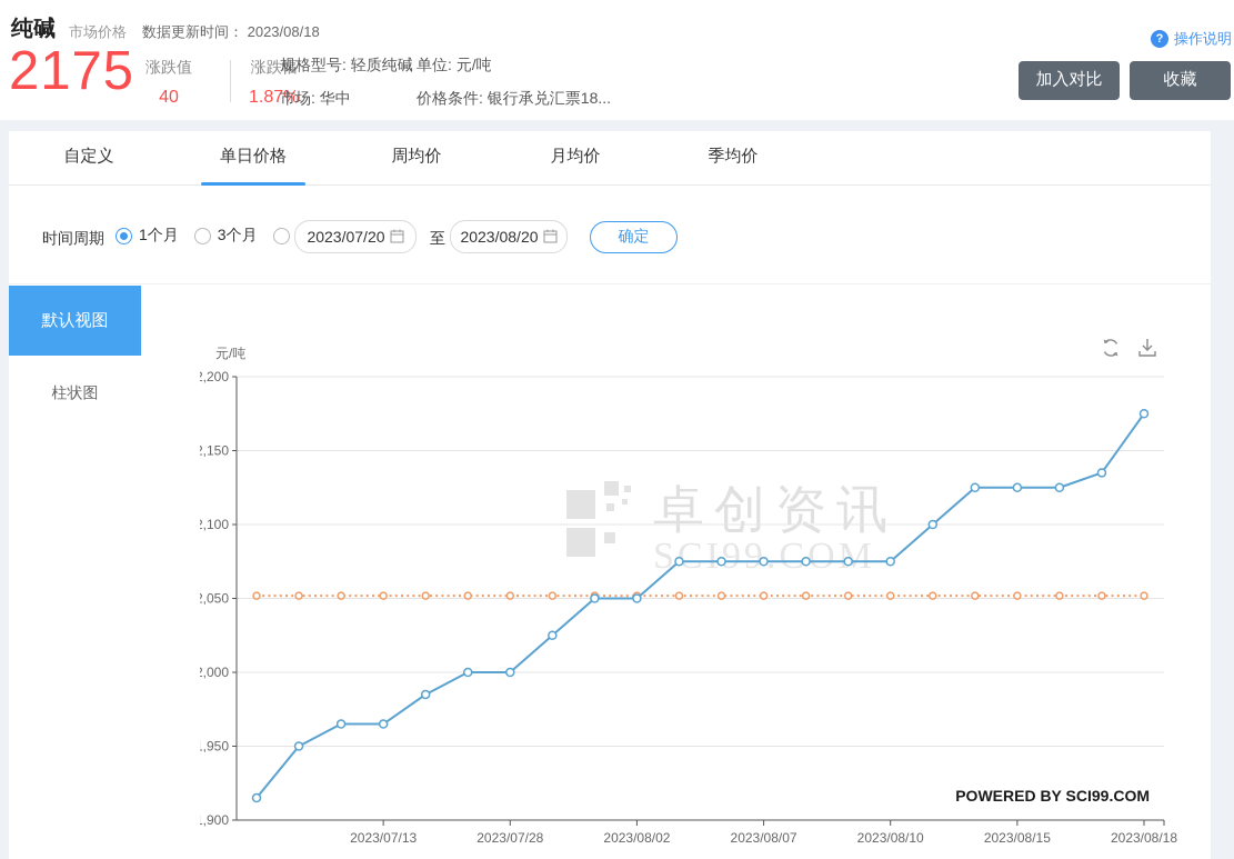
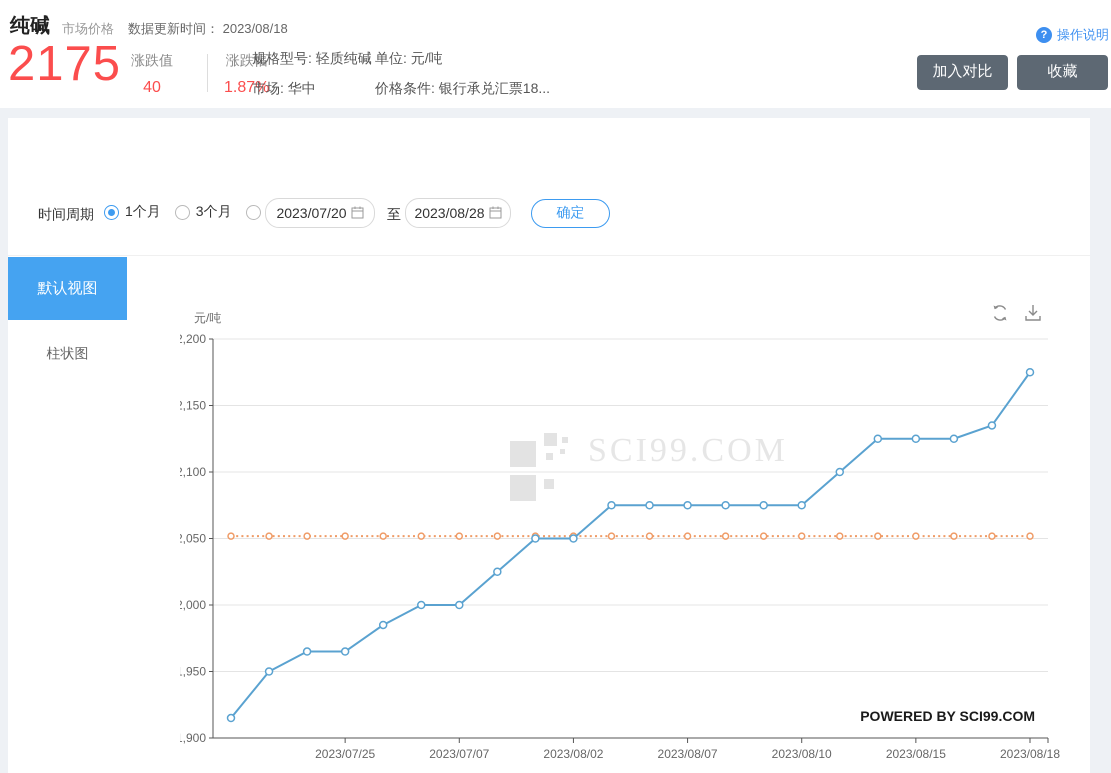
  纯碱
  市场价格
  数据更新时间： 2023/08/18
  ?
  操作说明
  2175
  涨跌值
  40
  涨跌幅
  1.87%
  规格型号: 轻质纯碱
  市场: 华中
  单位: 元/吨
  价格条件: 银行承兑汇票18...
  加入对比
  收藏
- 自定义
- 单日价格
- 周均价
- 月均价
- 季均价
  时间周期
  1个月
  3个月
  2023/07/20
  至
- 2023/08/20
+ 2023/08/28
  确定
  默认视图
  柱状图
  元/吨
- 卓创资讯
  SCI99.COM
  2,200
  2,150
  2,100
  2,050
  2,000
  1,950
  1,900
- 2023/07/13
+ 2023/07/25
- 2023/07/28
+ 2023/07/07
  2023/08/02
  2023/08/07
  2023/08/10
  2023/08/15
  2023/08/18
  POWERED BY SCI99.COM
